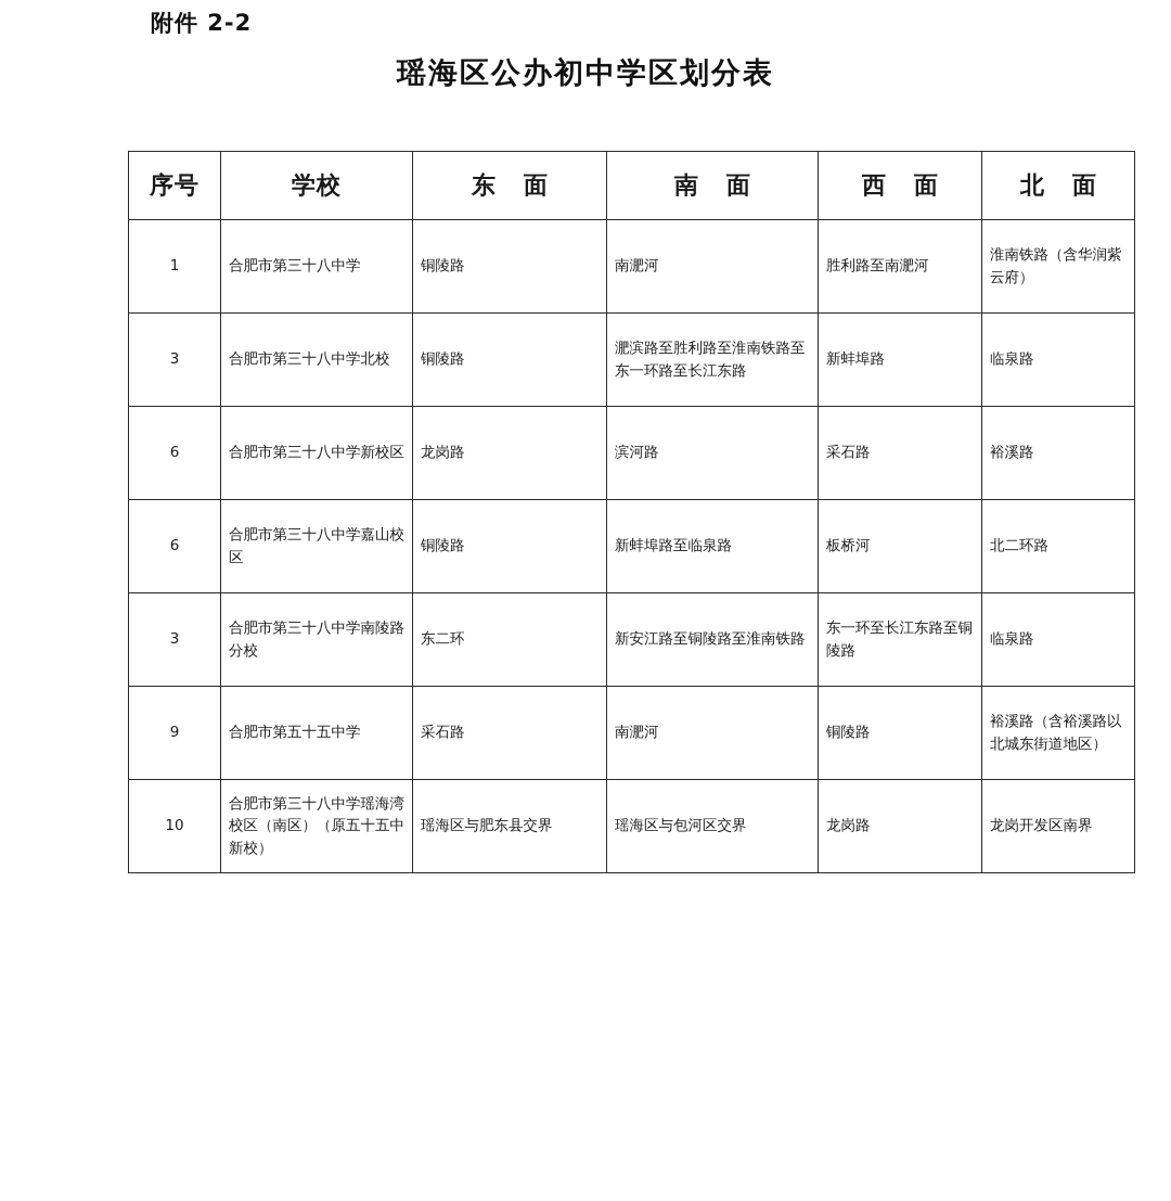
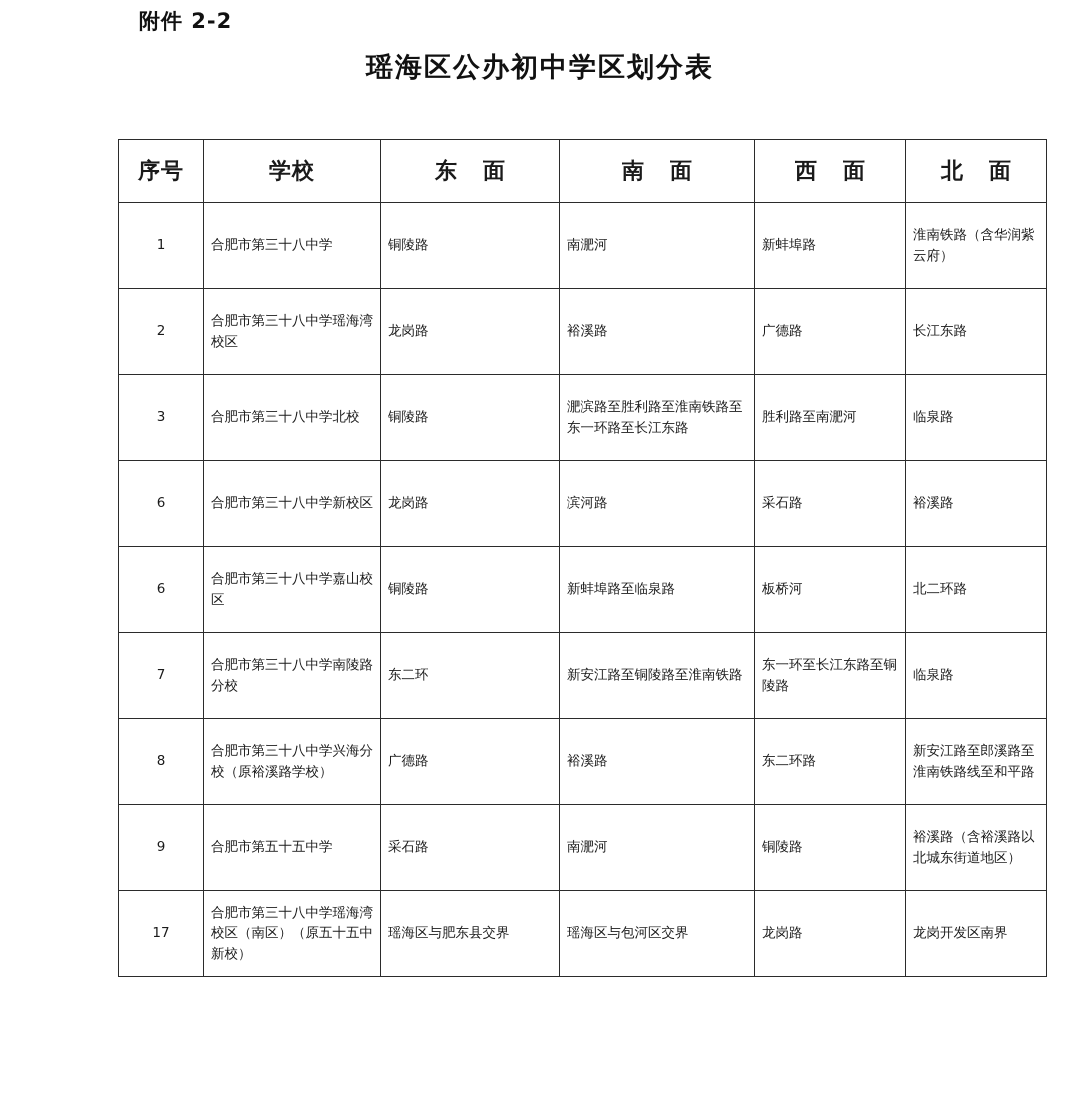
  附件 2-2
  瑶海区公办初中学区划分表
  序号	学校	东 面	南 面	西 面	北 面
- 1	合肥市第三十八中学	铜陵路	南淝河	胜利路至南淝河	淮南铁路（含华润紫云府）
+ 1	合肥市第三十八中学	铜陵路	南淝河	新蚌埠路	淮南铁路（含华润紫云府）
+ 2	合肥市第三十八中学瑶海湾校区	龙岗路	裕溪路	广德路	长江东路
- 3	合肥市第三十八中学北校	铜陵路	淝滨路至胜利路至淮南铁路至东一环路至长江东路	新蚌埠路	临泉路
+ 3	合肥市第三十八中学北校	铜陵路	淝滨路至胜利路至淮南铁路至东一环路至长江东路	胜利路至南淝河	临泉路
  6	合肥市第三十八中学新校区	龙岗路	滨河路	采石路	裕溪路
  6	合肥市第三十八中学嘉山校区	铜陵路	新蚌埠路至临泉路	板桥河	北二环路
- 3	合肥市第三十八中学南陵路分校	东二环	新安江路至铜陵路至淮南铁路	东一环至长江东路至铜陵路	临泉路
+ 7	合肥市第三十八中学南陵路分校	东二环	新安江路至铜陵路至淮南铁路	东一环至长江东路至铜陵路	临泉路
+ 8	合肥市第三十八中学兴海分校（原裕溪路学校）	广德路	裕溪路	东二环路	新安江路至郎溪路至淮南铁路线至和平路
  9	合肥市第五十五中学	采石路	南淝河	铜陵路	裕溪路（含裕溪路以北城东街道地区）
- 10	合肥市第三十八中学瑶海湾校区（南区）（原五十五中新校）	瑶海区与肥东县交界	瑶海区与包河区交界	龙岗路	龙岗开发区南界
+ 17	合肥市第三十八中学瑶海湾校区（南区）（原五十五中新校）	瑶海区与肥东县交界	瑶海区与包河区交界	龙岗路	龙岗开发区南界
